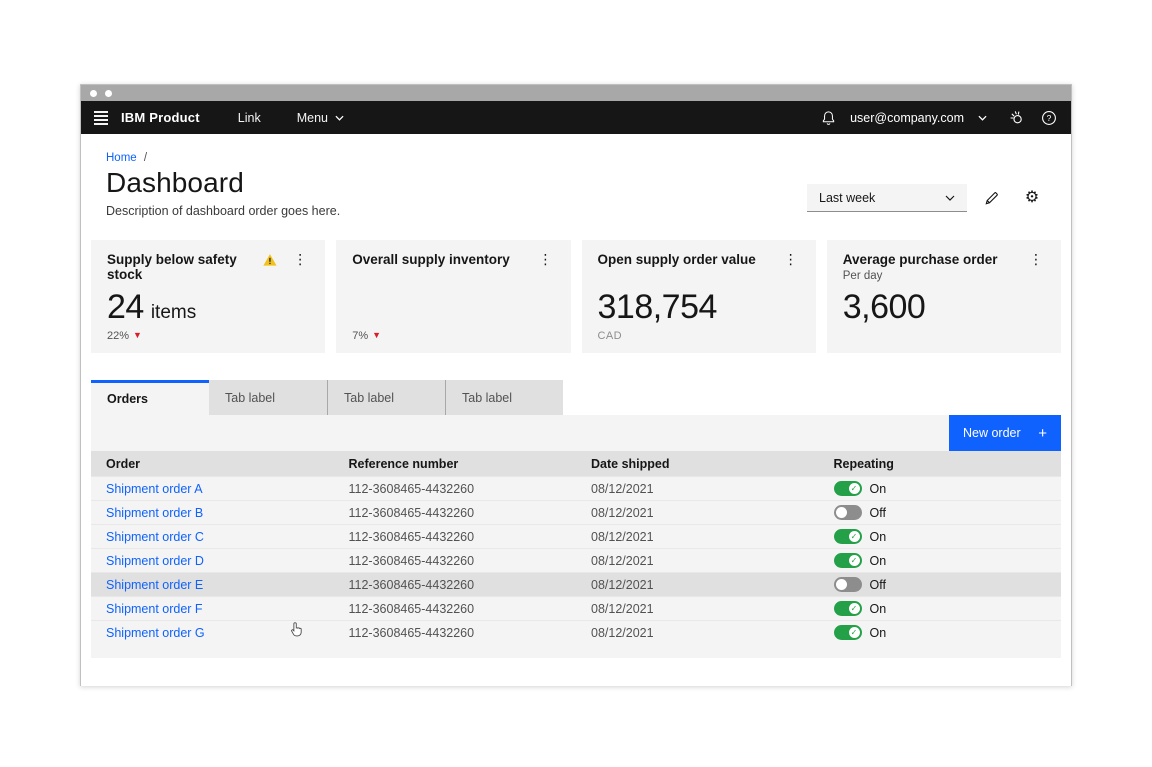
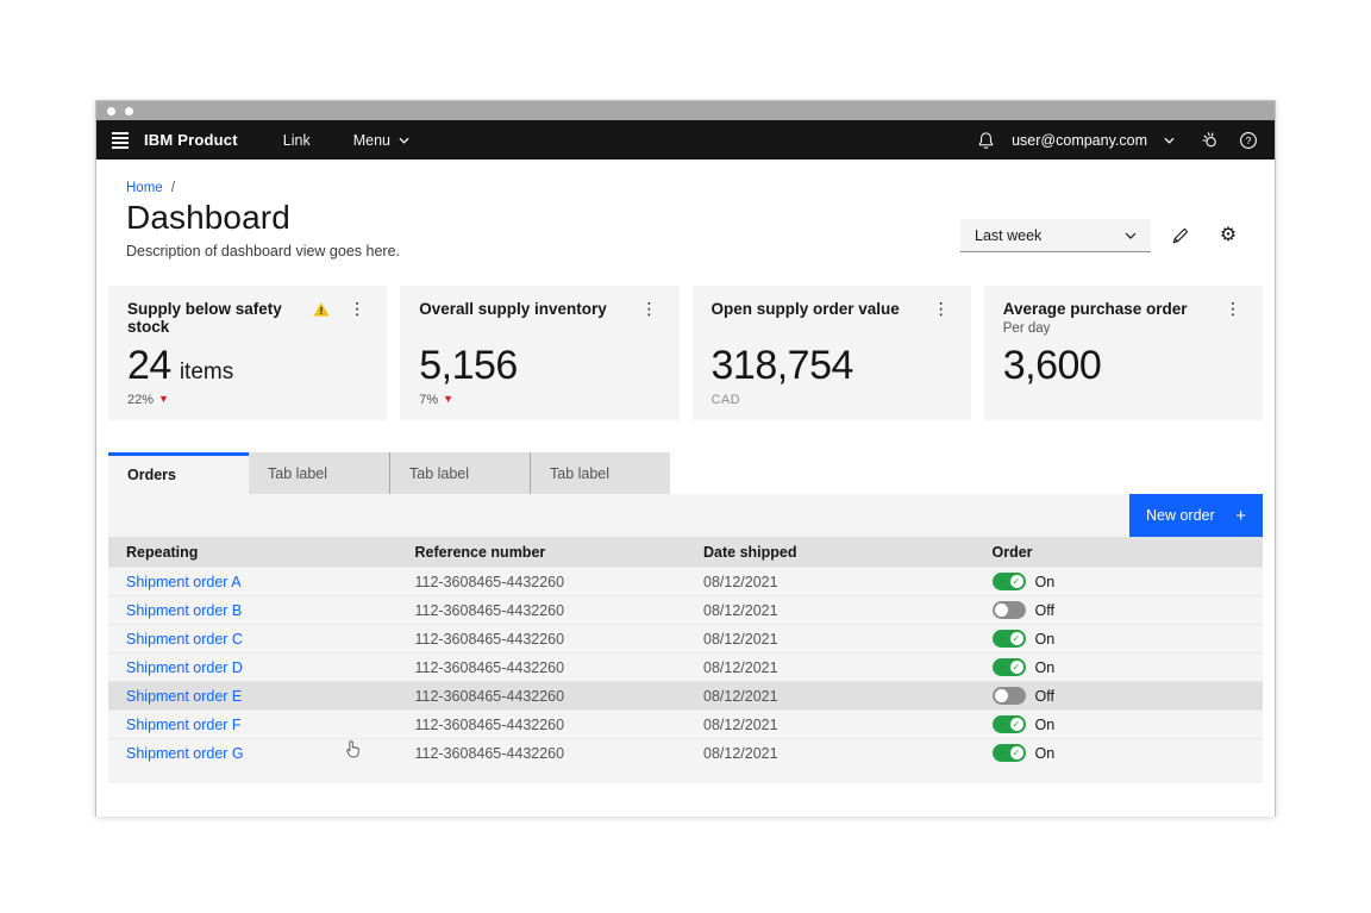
  IBM Product
  Link
  Menu
  user@company.com
  ?
  Home /
  Dashboard
- Description of dashboard order goes here.
+ Description of dashboard view goes here.
  Last week
  ⚙
  Supply below safety stock
  ⋮
  24
  items
  22%
  ▼
  Overall supply inventory
  ⋮
+ 5,156
  7%
  ▼
  Open supply order value
  ⋮
  318,754
  CAD
  Average purchase order
  Per day
  ⋮
  3,600
  Orders
  Tab label
  Tab label
  Tab label
  New order
  +
- Order
+ Repeating
  Reference number
  Date shipped
- Repeating
+ Order
  Shipment order A
  112-3608465-4432260
  08/12/2021
  ✓
  On
  Shipment order B
  112-3608465-4432260
  08/12/2021
  ✓
  Off
  Shipment order C
  112-3608465-4432260
  08/12/2021
  ✓
  On
  Shipment order D
  112-3608465-4432260
  08/12/2021
  ✓
  On
  Shipment order E
  112-3608465-4432260
  08/12/2021
  ✓
  Off
  Shipment order F
  112-3608465-4432260
  08/12/2021
  ✓
  On
  Shipment order G
  112-3608465-4432260
  08/12/2021
  ✓
  On
